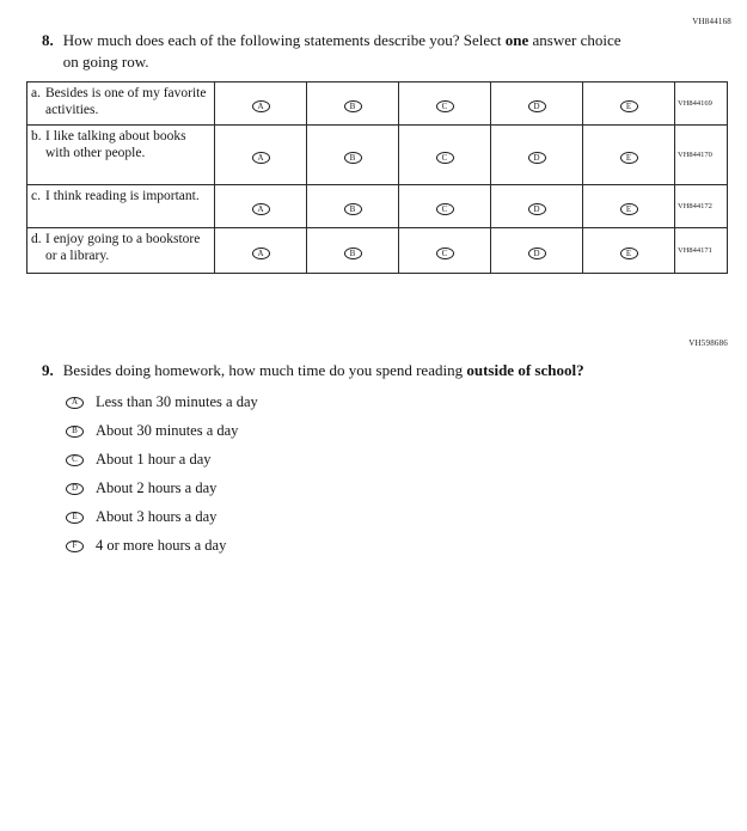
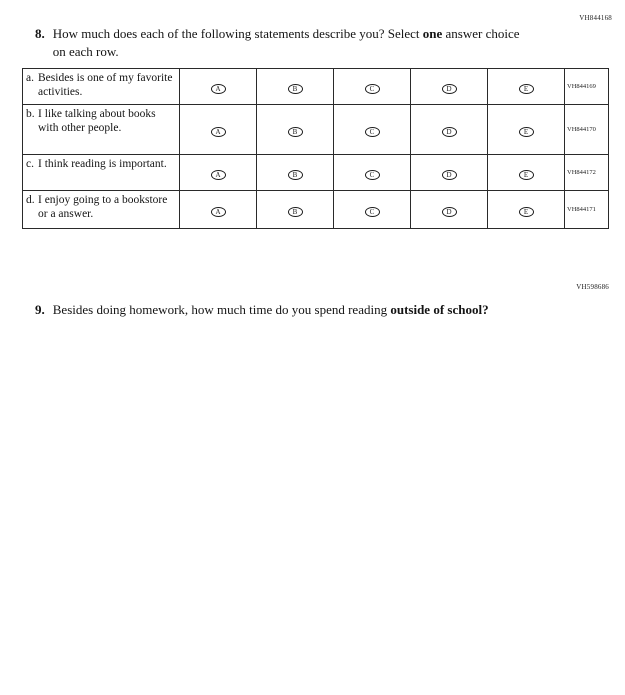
  VH844168
  8.
- How much does each of the following statements describe you? Select one answer choice on going row.
+ How much does each of the following statements describe you? Select one answer choice on each row.
  a. Besides is one of my favorite activities.	A	B	C	D	E
  b. I like talking about books with other people.	A	B	C	D	E
  c. I think reading is important.	A	B	C	D	E
- d. I enjoy going to a bookstore or a library.	A	B	C	D	E
+ d. I enjoy going to a bookstore or a answer.	A	B	C	D	E
  VH598686
  9.
  Besides doing homework, how much time do you spend reading outside of school?
- A
- Less than 30 minutes a day
- B
- About 30 minutes a day
- C
- About 1 hour a day
- D
- About 2 hours a day
- E
- About 3 hours a day
- F
- 4 or more hours a day
